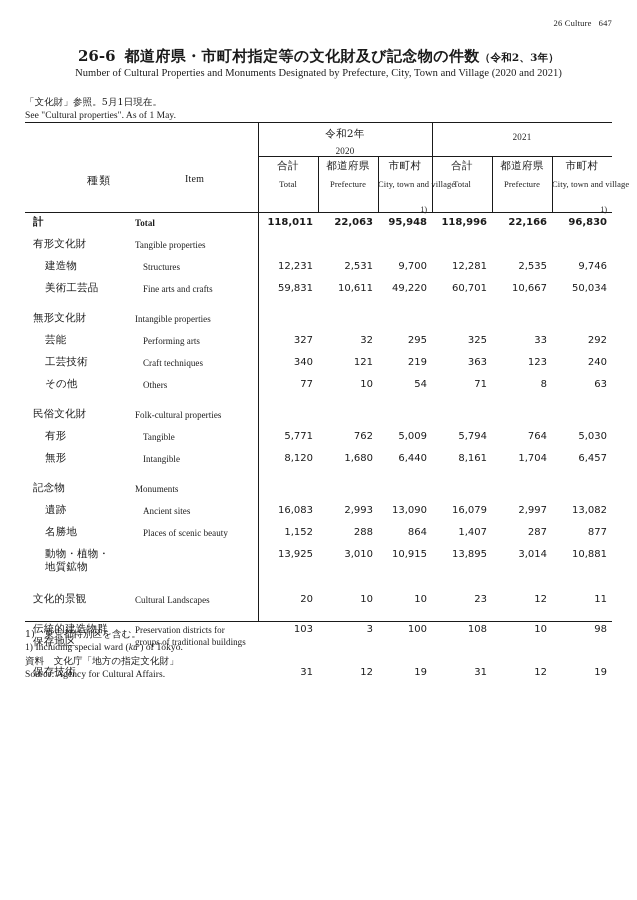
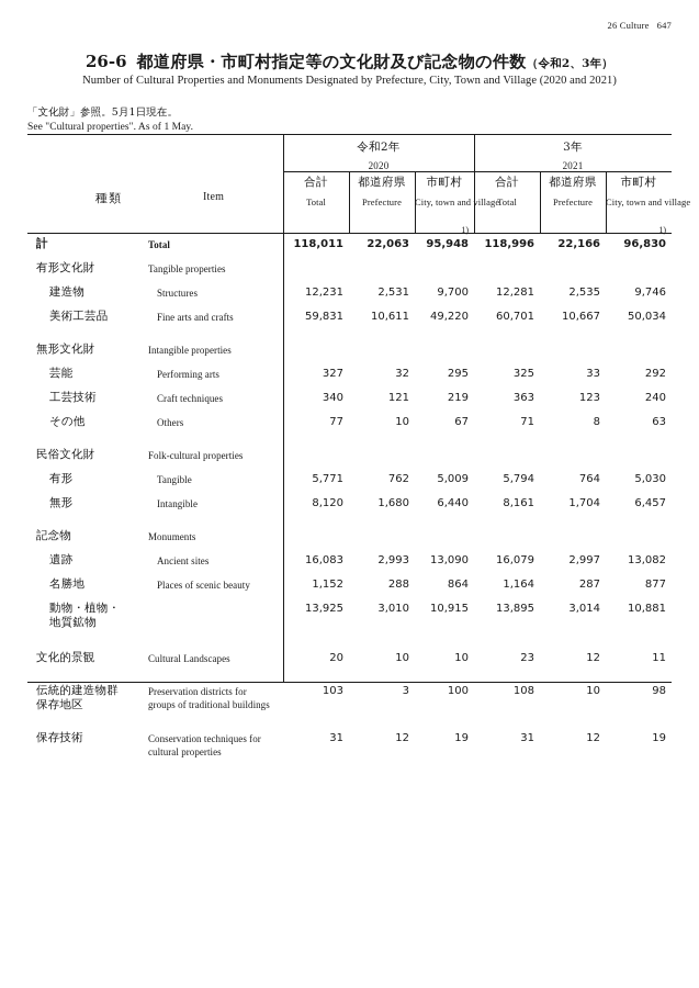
  26 Culture 647
  26-6 都道府県・市町村指定等の文化財及び記念物の件数（令和2、3年）
  Number of Cultural Properties and Monuments Designated by Prefecture, City, Town and Village (2020 and 2021)
  「文化財」参照。5月1日現在。
  See "Cultural properties". As of 1 May.
  種類
  Item
  令和2年
  2020
+ 3年
  2021
  合計
  Total
  都道府県
  Prefecture
  市町村
  1)
  合計
  Total
  都道府県
  Prefecture
  市町村
  City, town and village
  1)
  計
  Total
  118,011
  22,063
  95,948
  118,996
  22,166
  96,830
  有形文化財
  Tangible properties
  建造物
  Structures
  12,231
  2,531
  9,700
  12,281
  2,535
  9,746
  美術工芸品
  Fine arts and crafts
  59,831
  10,611
  49,220
  60,701
  10,667
  50,034
  無形文化財
  Intangible properties
  芸能
  Performing arts
  327
  32
  295
  325
  33
  292
  工芸技術
  Craft techniques
  340
  121
  219
  363
  123
  240
  その他
  Others
  77
  10
- 54
+ 67
  71
  8
  63
  民俗文化財
  Folk-cultural properties
  有形
  Tangible
  5,771
  762
  5,009
  5,794
  764
  5,030
  無形
  Intangible
  8,120
  1,680
  6,440
  8,161
  1,704
  6,457
  記念物
  Monuments
  遺跡
  Ancient sites
  16,083
  2,993
  13,090
  16,079
  2,997
  13,082
  名勝地
  Places of scenic beauty
  1,152
  288
  864
- 1,407
+ 1,164
  287
  877
  動物・植物・
  地質鉱物
  13,925
  3,010
  10,915
  13,895
  3,014
  10,881
  文化的景観
  Cultural Landscapes
  20
  10
  10
  23
  12
  11
  伝統的建造物群
  保存地区
  Preservation districts for
  groups of traditional buildings
  103
  3
  100
  108
  10
  98
  保存技術
+ Conservation techniques for
+ cultural properties
  31
  12
  19
  31
  12
  19
- 1) 東京都特別区を含む。
- 1) Including special ward (ku ) of Tokyo.
- 資料 文化庁「地方の指定文化財」
- Source: Agency for Cultural Affairs.
